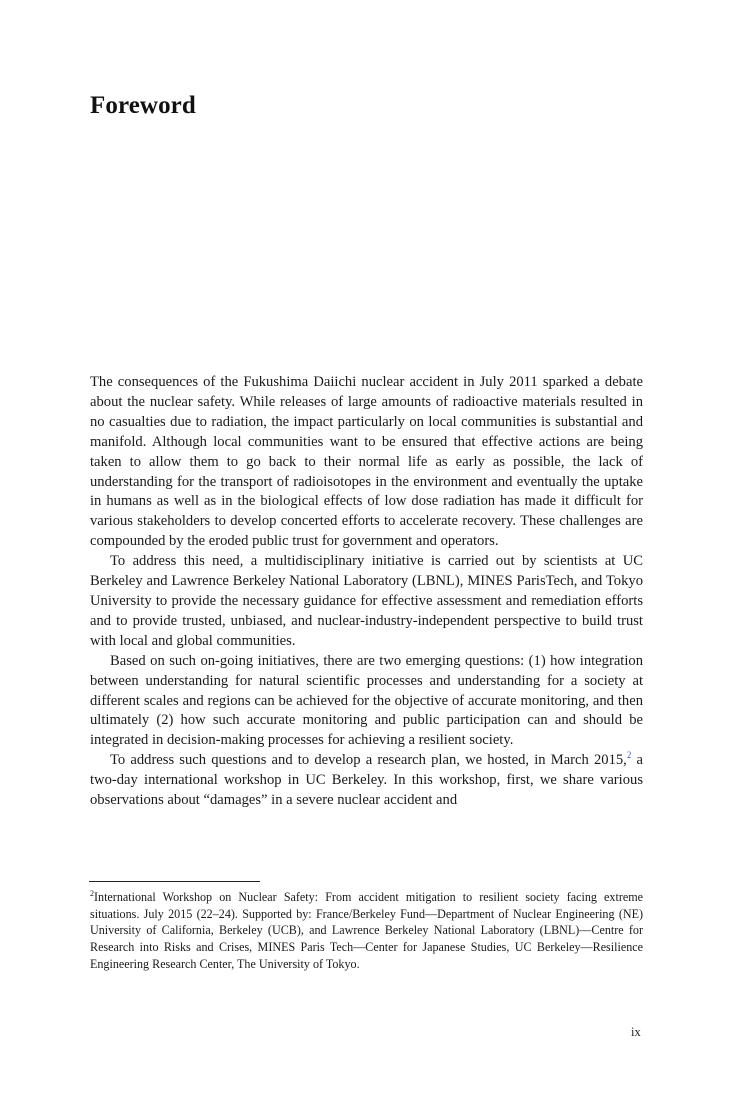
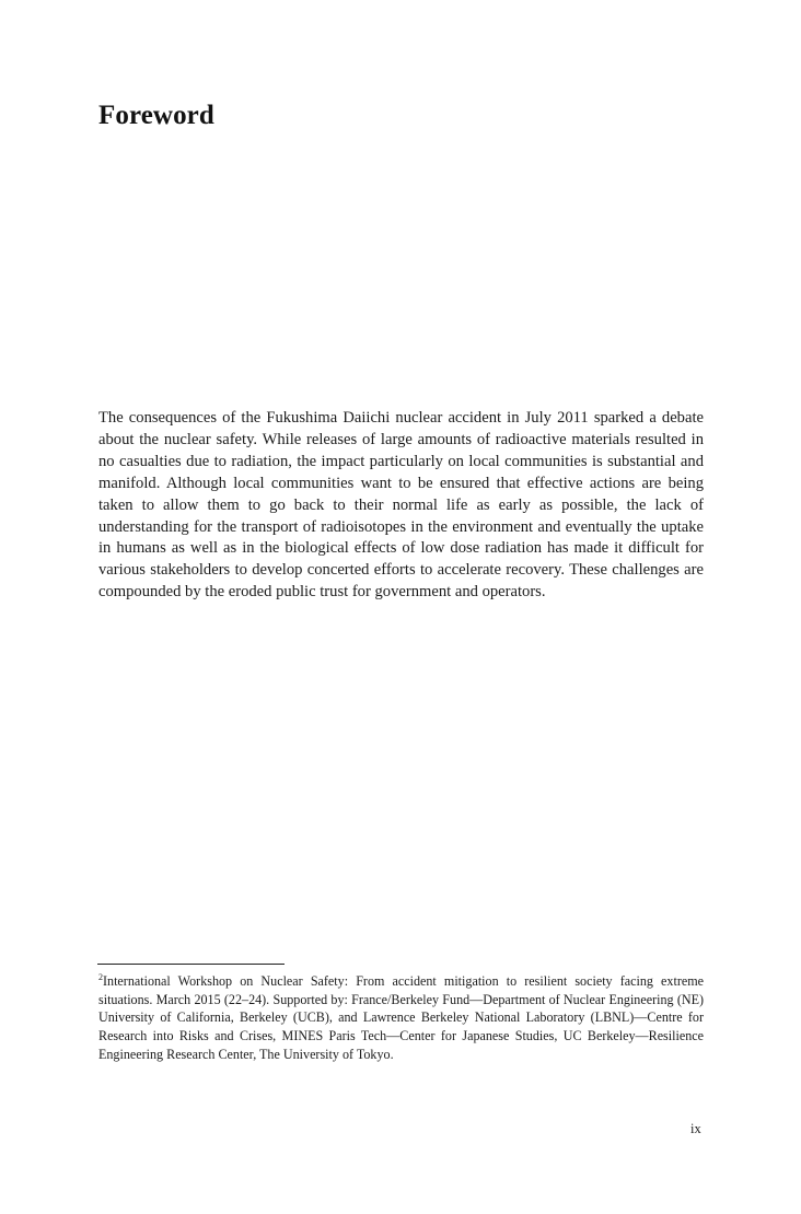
  Foreword
  The consequences of the Fukushima Daiichi nuclear accident in July 2011 sparked a debate about the nuclear safety. While releases of large amounts of radioactive materials resulted in no casualties due to radiation, the impact particularly on local communities is substantial and manifold. Although local communities want to be ensured that effective actions are being taken to allow them to go back to their normal life as early as possible, the lack of understanding for the transport of radioisotopes in the environment and eventually the uptake in humans as well as in the biological effects of low dose radiation has made it difficult for various stakeholders to develop concerted efforts to accelerate recovery. These challenges are compounded by the eroded public trust for government and operators.
- To address this need, a multidisciplinary initiative is carried out by scientists at UC Berkeley and Lawrence Berkeley National Laboratory (LBNL), MINES ParisTech, and Tokyo University to provide the necessary guidance for effective assessment and remediation efforts and to provide trusted, unbiased, and nuclear-industry-independent perspective to build trust with local and global communities.
- Based on such on-going initiatives, there are two emerging questions: (1) how integration between understanding for natural scientific processes and understand­ing for a society at different scales and regions can be achieved for the objective of accurate monitoring, and then ultimately (2) how such accurate monitoring and public participation can and should be integrated in decision-making processes for achieving a resilient society.
- To address such questions and to develop a research plan, we hosted, in March 2015,2 a two-day international workshop in UC Berkeley. In this workshop, first, we share various observations about “damages” in a severe nuclear accident and
- 2International Workshop on Nuclear Safety: From accident mitigation to resilient society facing extreme situations. July 2015 (22–24). Supported by: France/Berkeley Fund—Department of Nuclear Engineering (NE) University of California, Berkeley (UCB), and Lawrence Berkeley National Laboratory (LBNL)—Centre for Research into Risks and Crises, MINES Paris Tech—Center for Japanese Studies, UC Berkeley—Resilience Engineering Research Center, The University of Tokyo.
+ 2International Workshop on Nuclear Safety: From accident mitigation to resilient society facing extreme situations. March 2015 (22–24). Supported by: France/Berkeley Fund—Department of Nuclear Engineering (NE) University of California, Berkeley (UCB), and Lawrence Berkeley National Laboratory (LBNL)—Centre for Research into Risks and Crises, MINES Paris Tech—Center for Japanese Studies, UC Berkeley—Resilience Engineering Research Center, The University of Tokyo.
  ix
